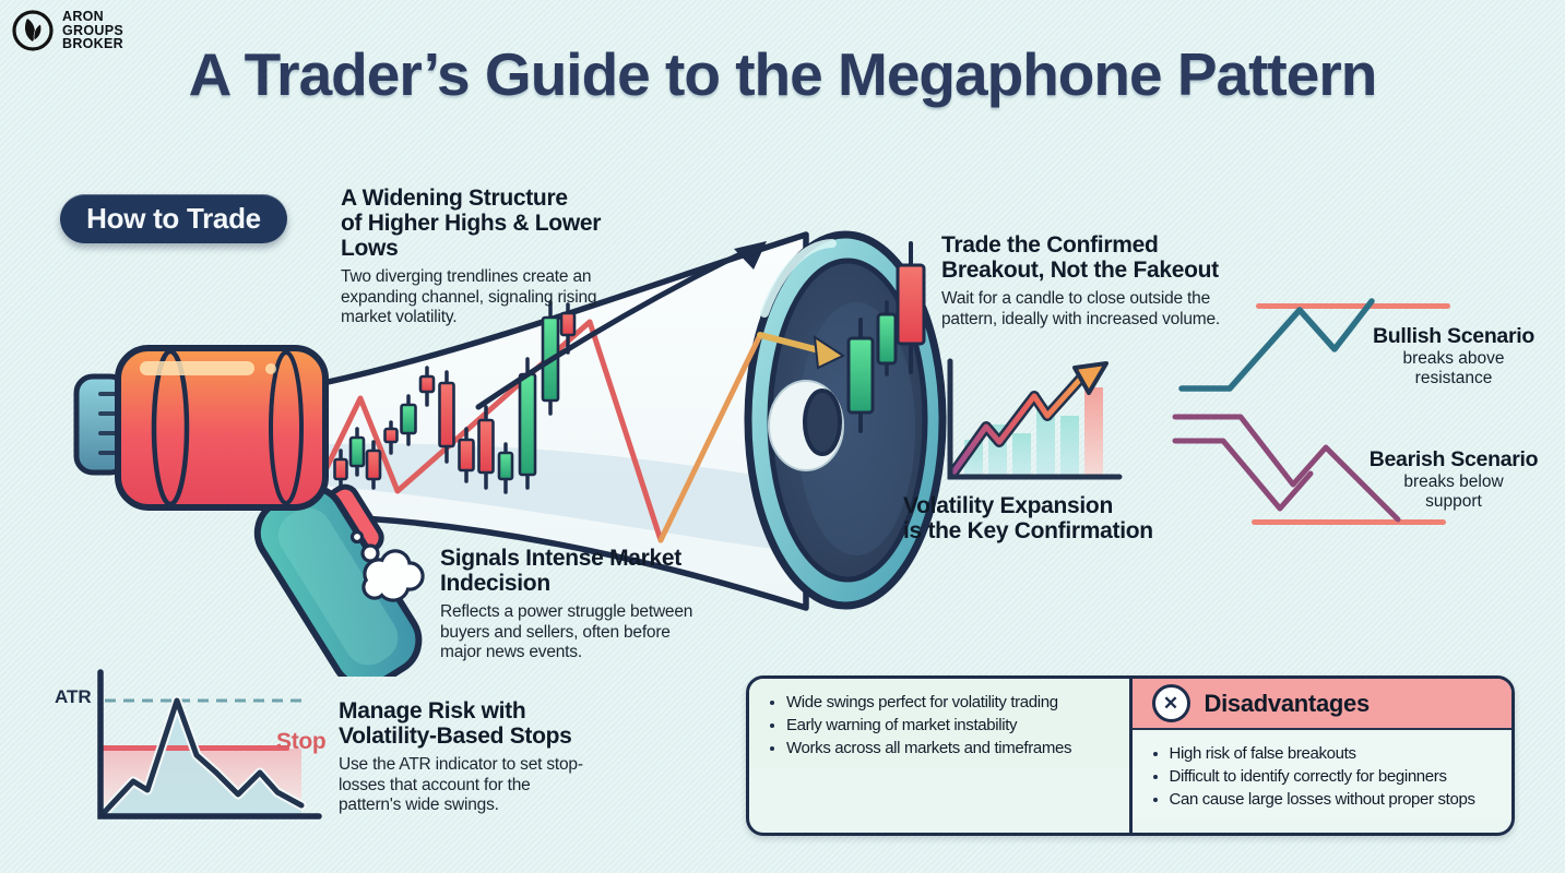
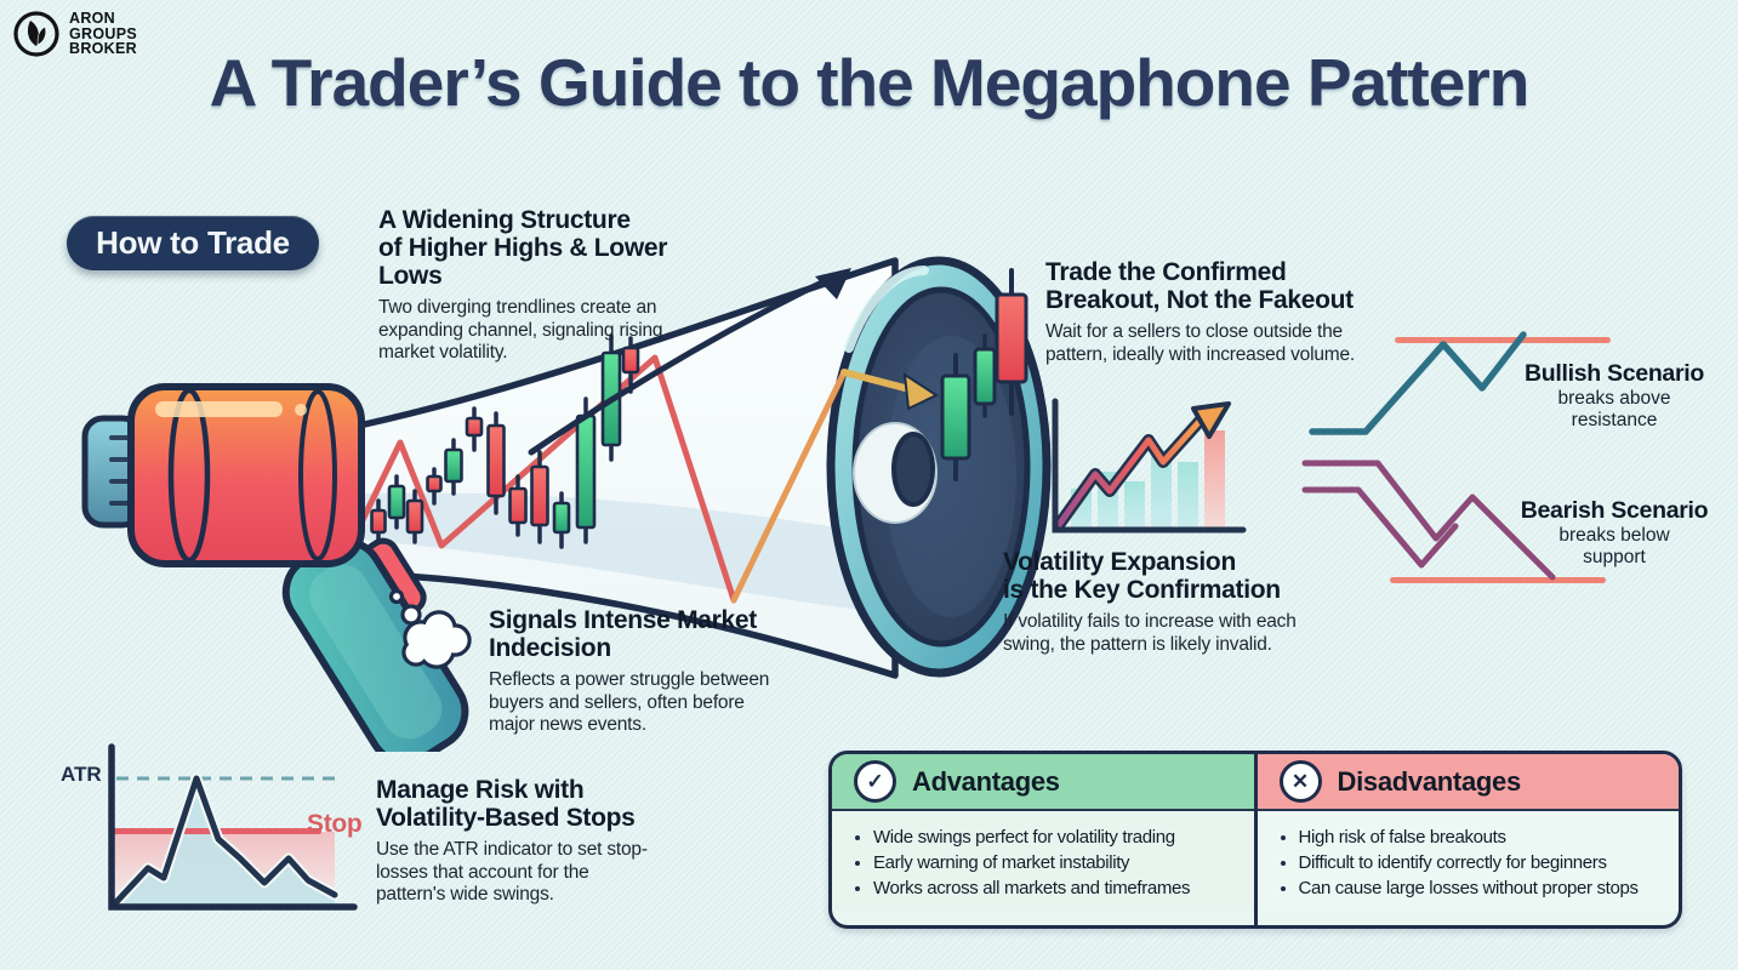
  ARON
  GROUPS
  BROKER
  A Trader’s Guide to the Megaphone Pattern
  How to Trade
  ATR
  Stop
  A Widening Structure
  of Higher Highs & Lower Lows
  Two diverging trendlines create an expanding channel, signaling rising market volatility.
  Trade the Confirmed
  Breakout, Not the Fakeout
- Wait for a candle to close outside the pattern, ideally with increased volume.
+ Wait for a sellers to close outside the pattern, ideally with increased volume.
  Volatility Expansion
  is the Key Confirmation
+ If volatility fails to increase with each swing, the pattern is likely invalid.
  Signals Intense Market
  Indecision
  Reflects a power struggle between buyers and sellers, often before major news events.
  Manage Risk with
  Volatility-Based Stops
  Use the ATR indicator to set stop-losses that account for the pattern's wide swings.
  Bullish Scenario
  breaks above
  resistance
  Bearish Scenario
  breaks below
  support
+ ✓
+ Advantages
  Wide swings perfect for volatility trading
  Early warning of market instability
  Works across all markets and timeframes
  ✕
  Disadvantages
  High risk of false breakouts
  Difficult to identify correctly for beginners
  Can cause large losses without proper stops
